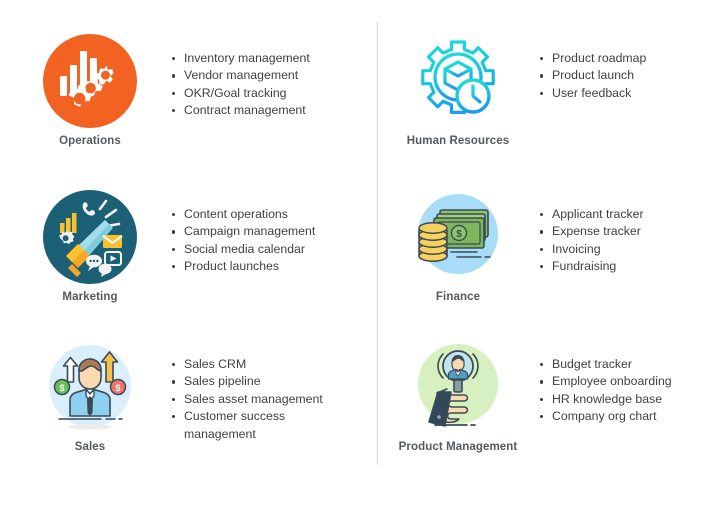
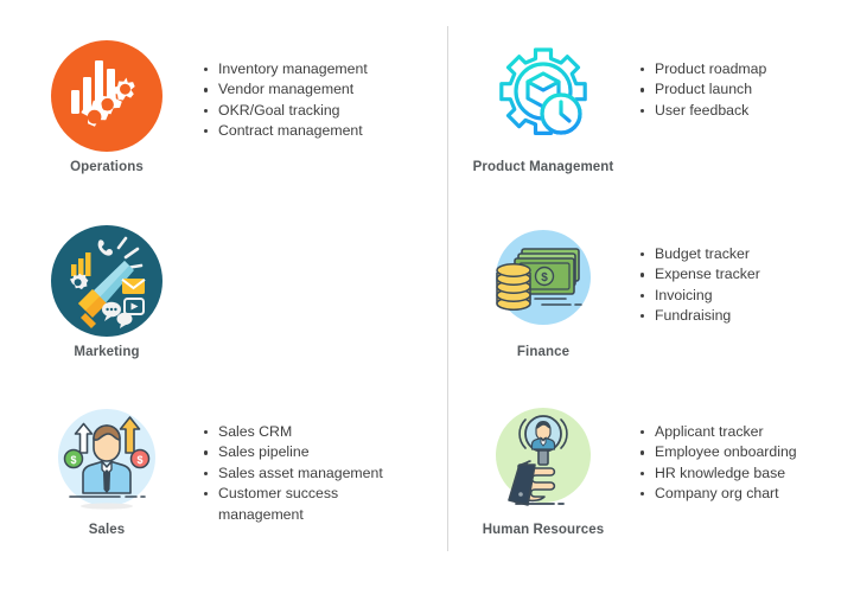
  Operations
  Inventory management
  Vendor management
  OKR/Goal tracking
  Contract management
  Marketing
- Content operations
- Campaign management
- Social media calendar
- Product launches
  $
  $
  Sales
  Sales CRM
  Sales pipeline
  Sales asset management
  Customer success
  management
- Human Resources
+ Product Management
  Product roadmap
  Product launch
  User feedback
  $
  Finance
- Applicant tracker
+ Budget tracker
  Expense tracker
  Invoicing
  Fundraising
- Product Management
+ Human Resources
- Budget tracker
+ Applicant tracker
  Employee onboarding
  HR knowledge base
  Company org chart
